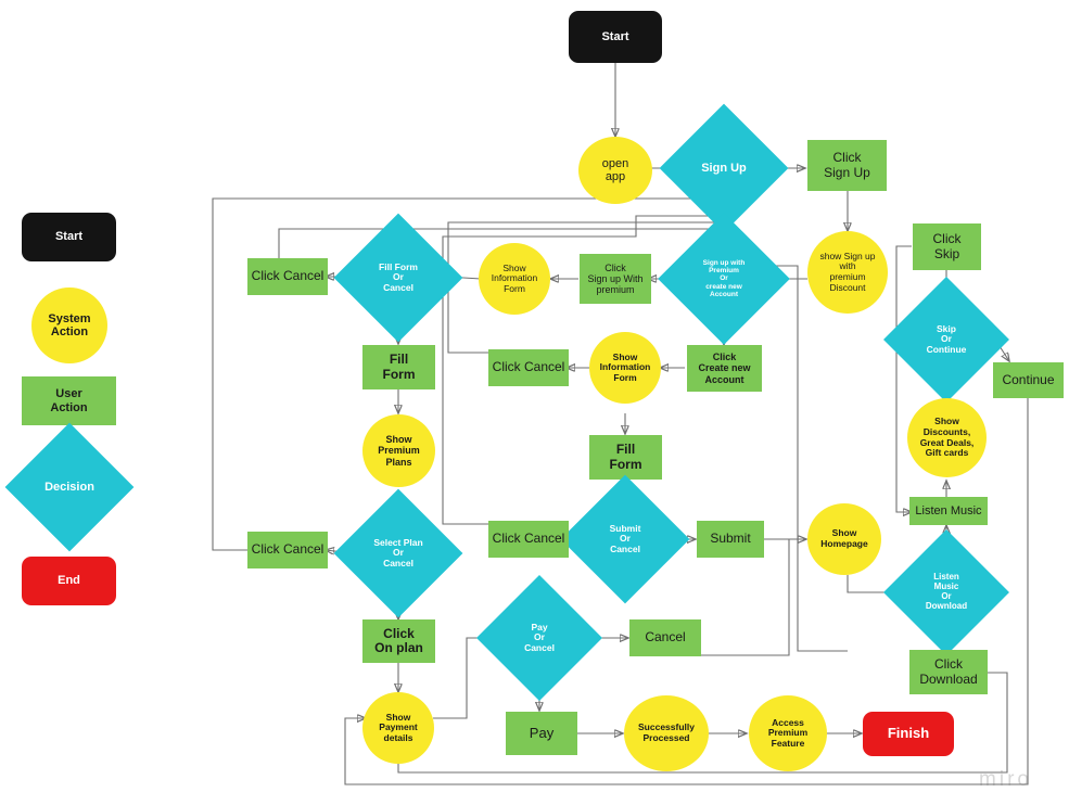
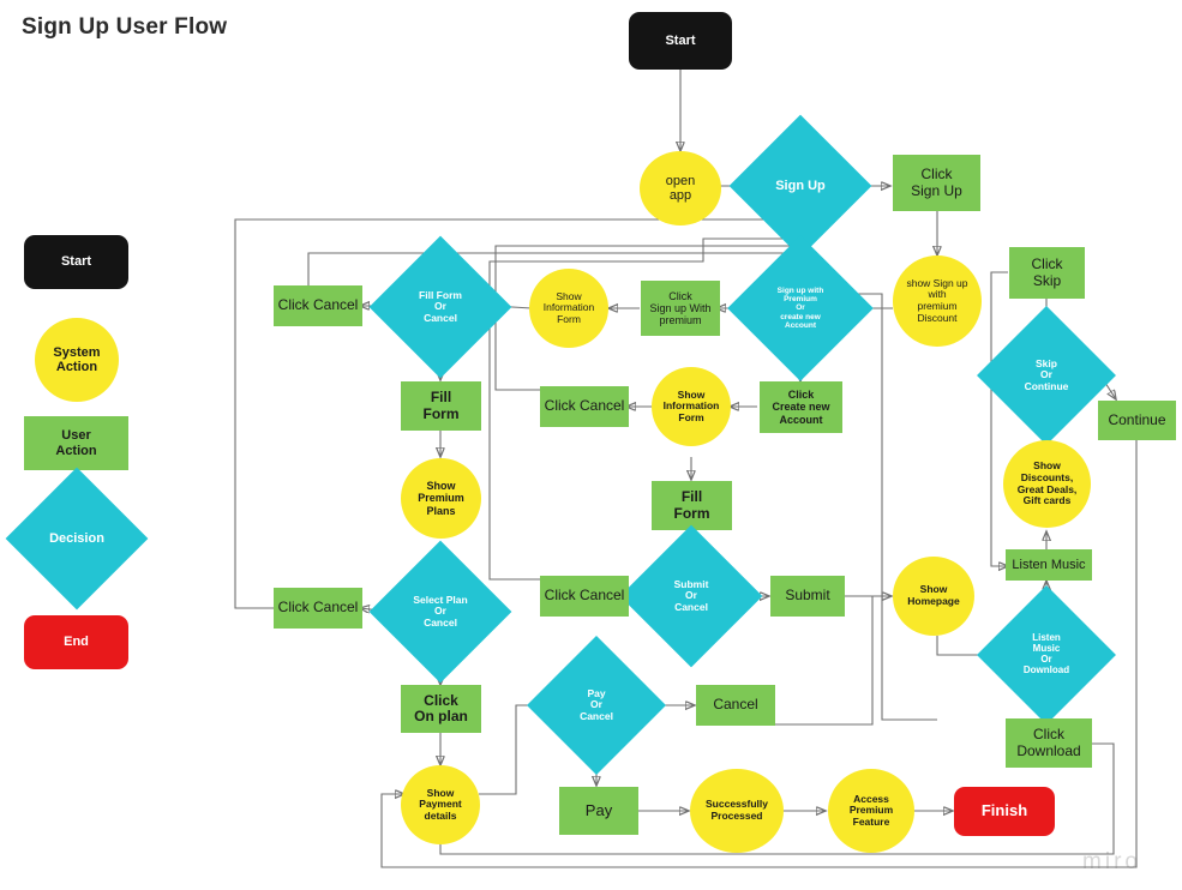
+ Sign Up User Flow
  Start
  System
  Action
  User
  Action
  Decision
  End
  Start
  open
  app
  Sign Up
  Click
  Sign Up
  show Sign up
  with
  premium
  Discount
  Click
  Sign up With
  premium
  Show
  Information
  Form
  Fill Form
  Or
  Cancel
  Click Cancel
  Fill
  Form
  Show
  Premium
  Plans
  Select Plan
  Or
  Cancel
  Click Cancel
  Click
  On plan
  Click
  Create new
  Account
  Show
  Information
  Form
  Click Cancel
  Fill
  Form
  Submit
  Or
  Cancel
  Click Cancel
  Submit
  Show
  Homepage
  Click
  Skip
  Skip
  Or
  Continue
  Continue
  Show
  Discounts,
  Great Deals,
  Gift cards
  Listen Music
  Listen
  Music
  Or
  Download
  Click
  Download
  Pay
  Or
  Cancel
  Cancel
  Show
  Payment
  details
  Pay
  Successfully
  Processed
  Access
  Premium
  Feature
  Finish
  miro
